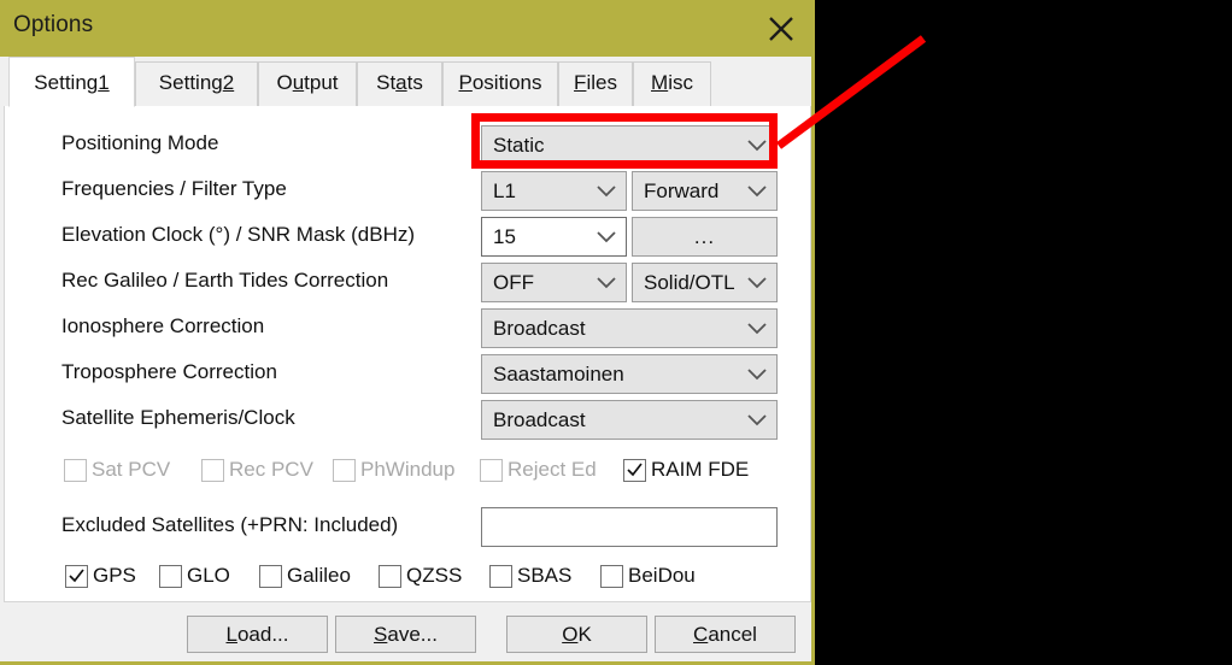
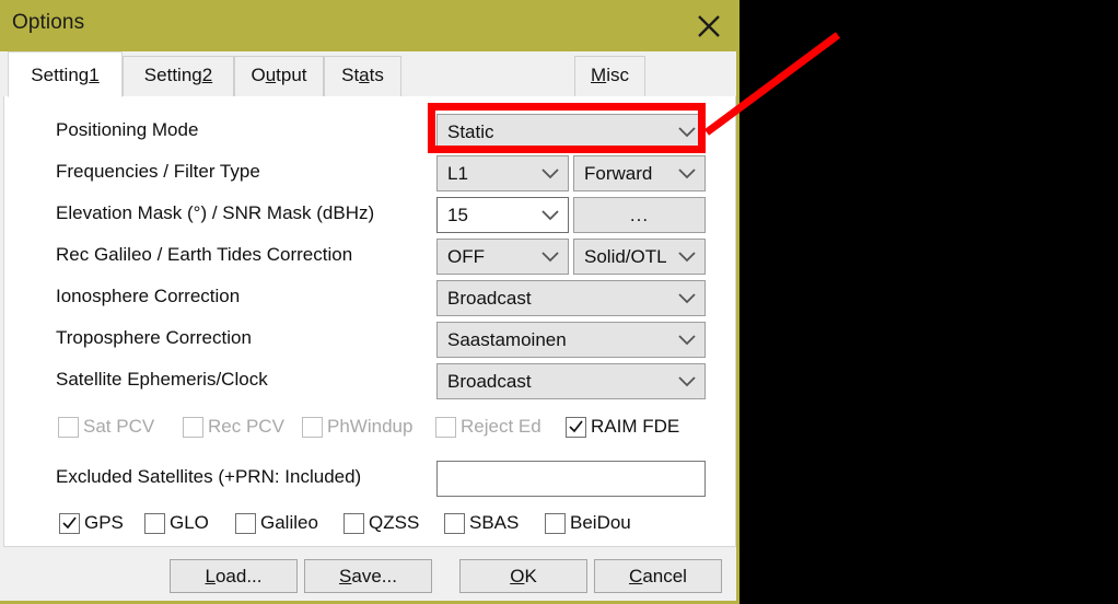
  Options
  Setting1
  Setting2
  Output
  Stats
- Positions
- Files
  Misc
  Positioning Mode
  Static
  Frequencies / Filter Type
  L1
  Forward
- Elevation Clock (°) / SNR Mask (dBHz)
+ Elevation Mask (°) / SNR Mask (dBHz)
  15
  ...
  Rec Galileo / Earth Tides Correction
  OFF
  Solid/OTL
  Ionosphere Correction
  Broadcast
  Troposphere Correction
  Saastamoinen
  Satellite Ephemeris/Clock
  Broadcast
  Sat PCV
  Rec PCV
  PhWindup
  Reject Ed
  RAIM FDE
  Excluded Satellites (+PRN: Included)
  GPS
  GLO
  Galileo
  QZSS
  SBAS
  BeiDou
  Load...
  Save...
  OK
  Cancel
